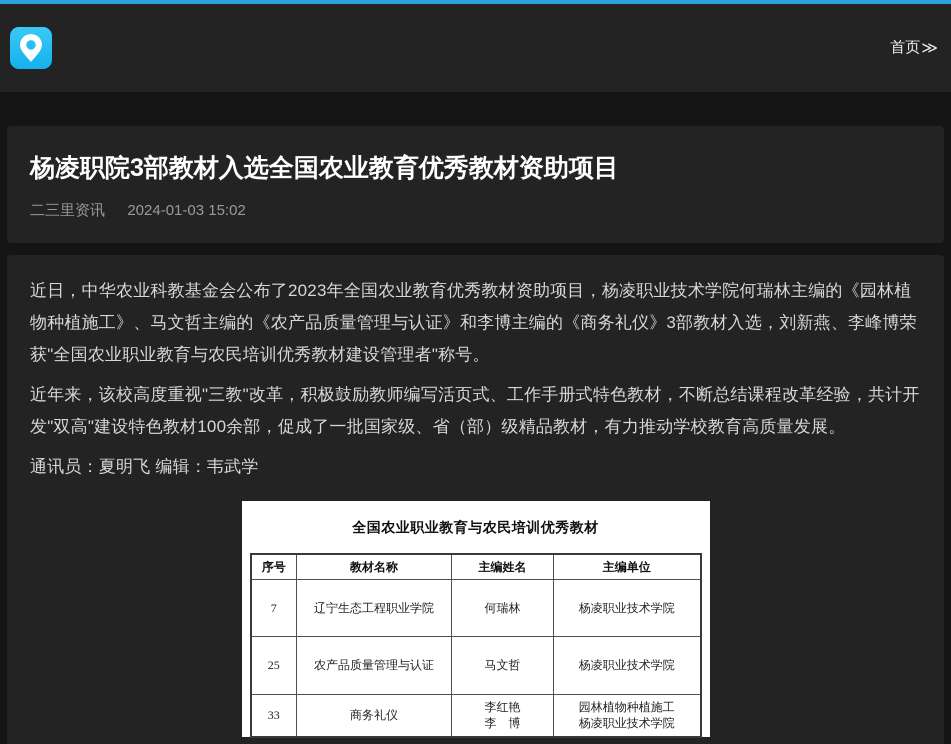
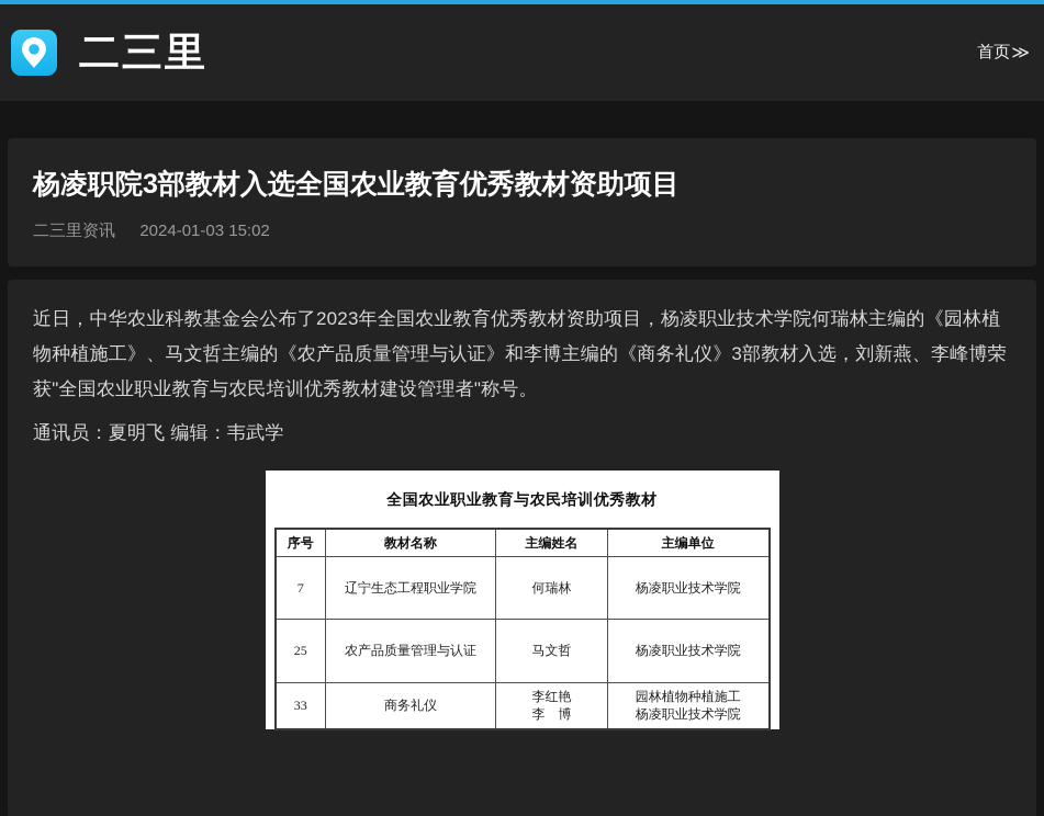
+ 二三里
  首页
  ≫
  杨凌职院3部教材入选全国农业教育优秀教材资助项目
  二三里资讯 2024-01-03 15:02
  近日，中华农业科教基金会公布了2023年全国农业教育优秀教材资助项目，杨凌职业技术学院何瑞林主编的《园林植物种植施工》、马文哲主编的《农产品质量管理与认证》和李博主编的《商务礼仪》3部教材入选，刘新燕、李峰博荣获"全国农业职业教育与农民培训优秀教材建设管理者"称号。
- 近年来，该校高度重视"三教"改革，积极鼓励教师编写活页式、工作手册式特色教材，不断总结课程改革经验，共计开发"双高"建设特色教材100余部，促成了一批国家级、省（部）级精品教材，有力推动学校教育高质量发展。
  通讯员：夏明飞 编辑：韦武学
  全国农业职业教育与农民培训优秀教材
  序号	教材名称	主编姓名	主编单位
  7	辽宁生态工程职业学院	何瑞林	杨凌职业技术学院
  25	农产品质量管理与认证	马文哲	杨凌职业技术学院
  33	商务礼仪	李红艳李 博	园林植物种植施工杨凌职业技术学院
